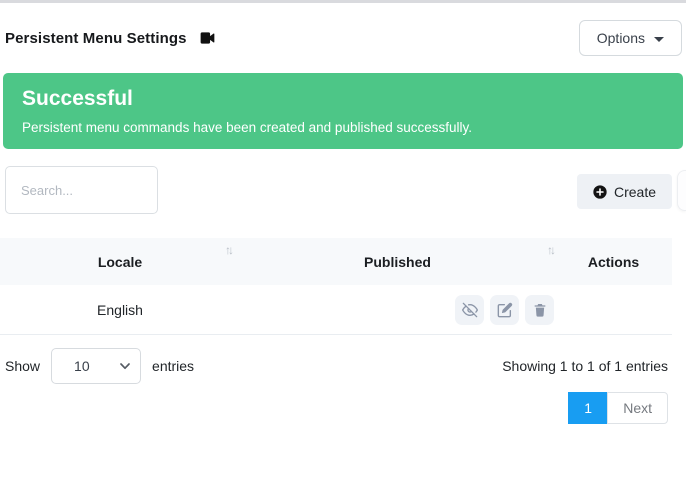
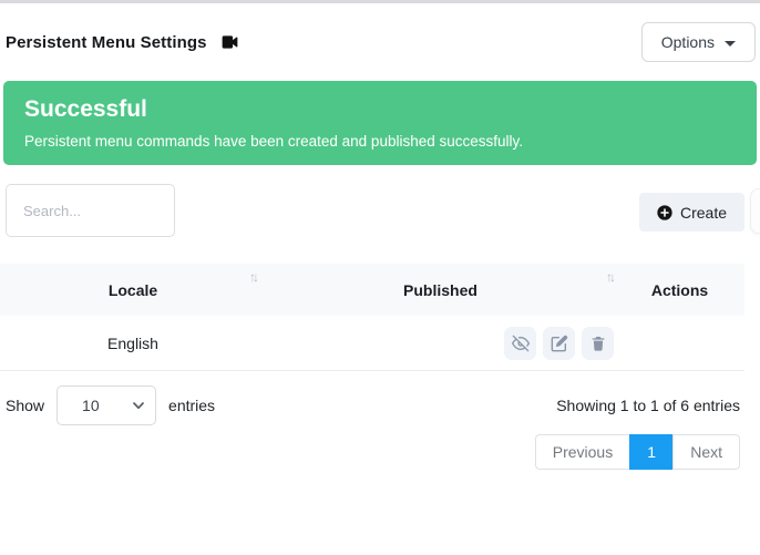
  Persistent Menu Settings
  Options
  Successful
  Persistent menu commands have been created and published successfully.
  Search...
  Create
  Locale
  ↑↓
  Published
  ↑↓
  Actions
  English
  Show
  10
  entries
- Showing 1 to 1 of 1 entries
+ Showing 1 to 1 of 6 entries
+ Previous
  1
  Next
